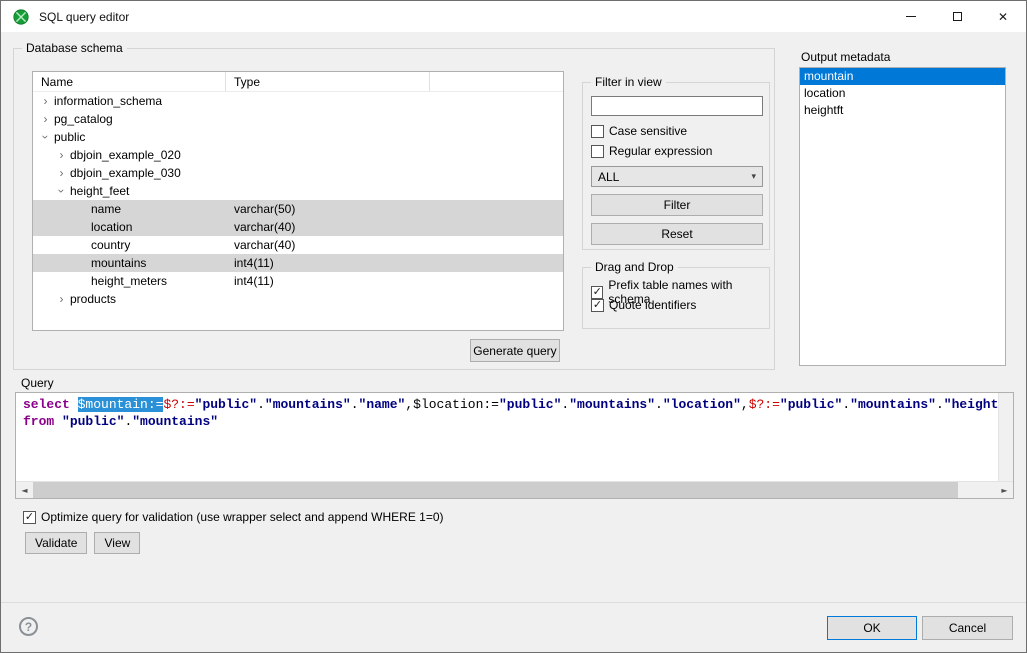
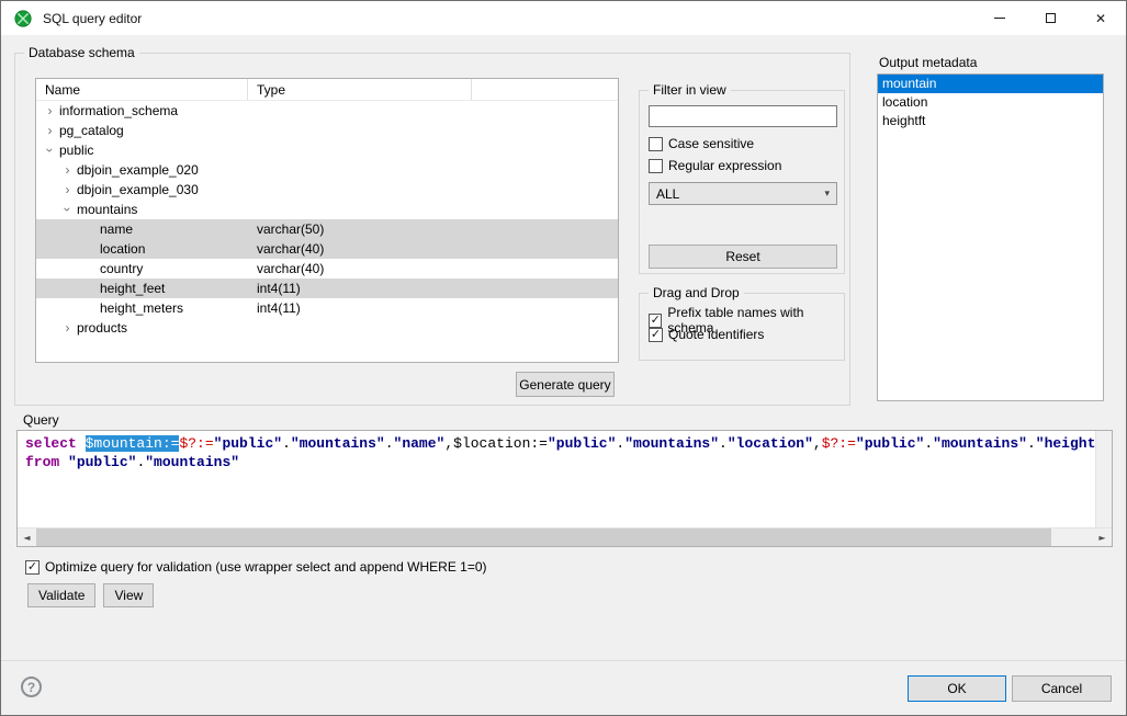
  SQL query editor
  ✕
  Database schema
  Name
  Type
  ›
  information_schema
  ›
  pg_catalog
  public
  ›
  dbjoin_example_020
  ›
  dbjoin_example_030
- height_feet
+ mountains
  name
  varchar(50)
  location
  varchar(40)
  country
  varchar(40)
- mountains
+ height_feet
  int4(11)
  height_meters
  int4(11)
  ›
  products
  Generate query
  Filter in view
  Case sensitive
  Regular expression
  ALL
  ▾
- Filter
  Reset
  Drag and Drop
  ✓
  Prefix table names with schema
  ✓
  Quote identifiers
  Output metadata
  mountain
  location
  heightft
  Query
  select $mountain:=$?:="public"."mountains"."name",$location:="public"."mountains"."location",$?:="public"."mountains"."height
  from "public"."mountains"
  ◄
  ►
  ✓
  Optimize query for validation (use wrapper select and append WHERE 1=0)
  Validate
  View
  ?
  OK
  Cancel
